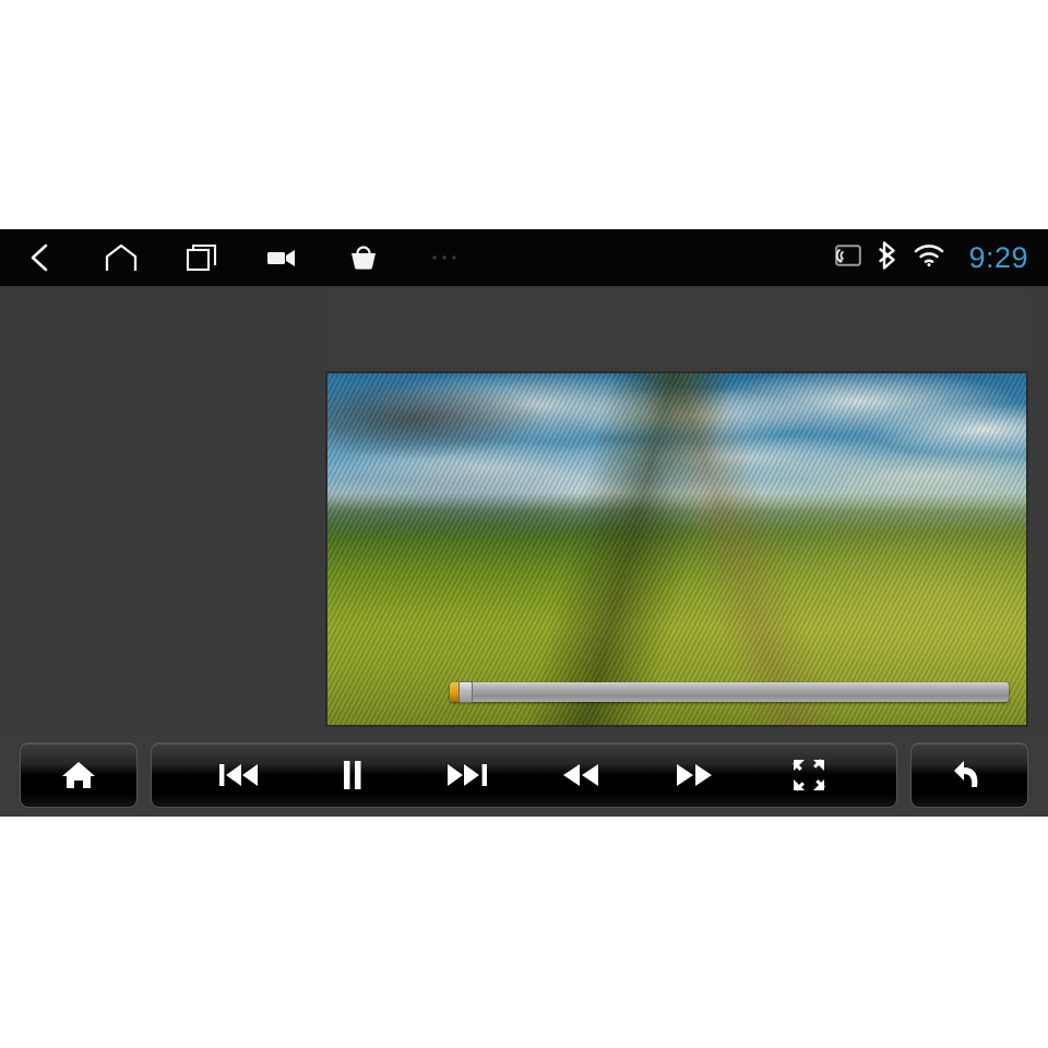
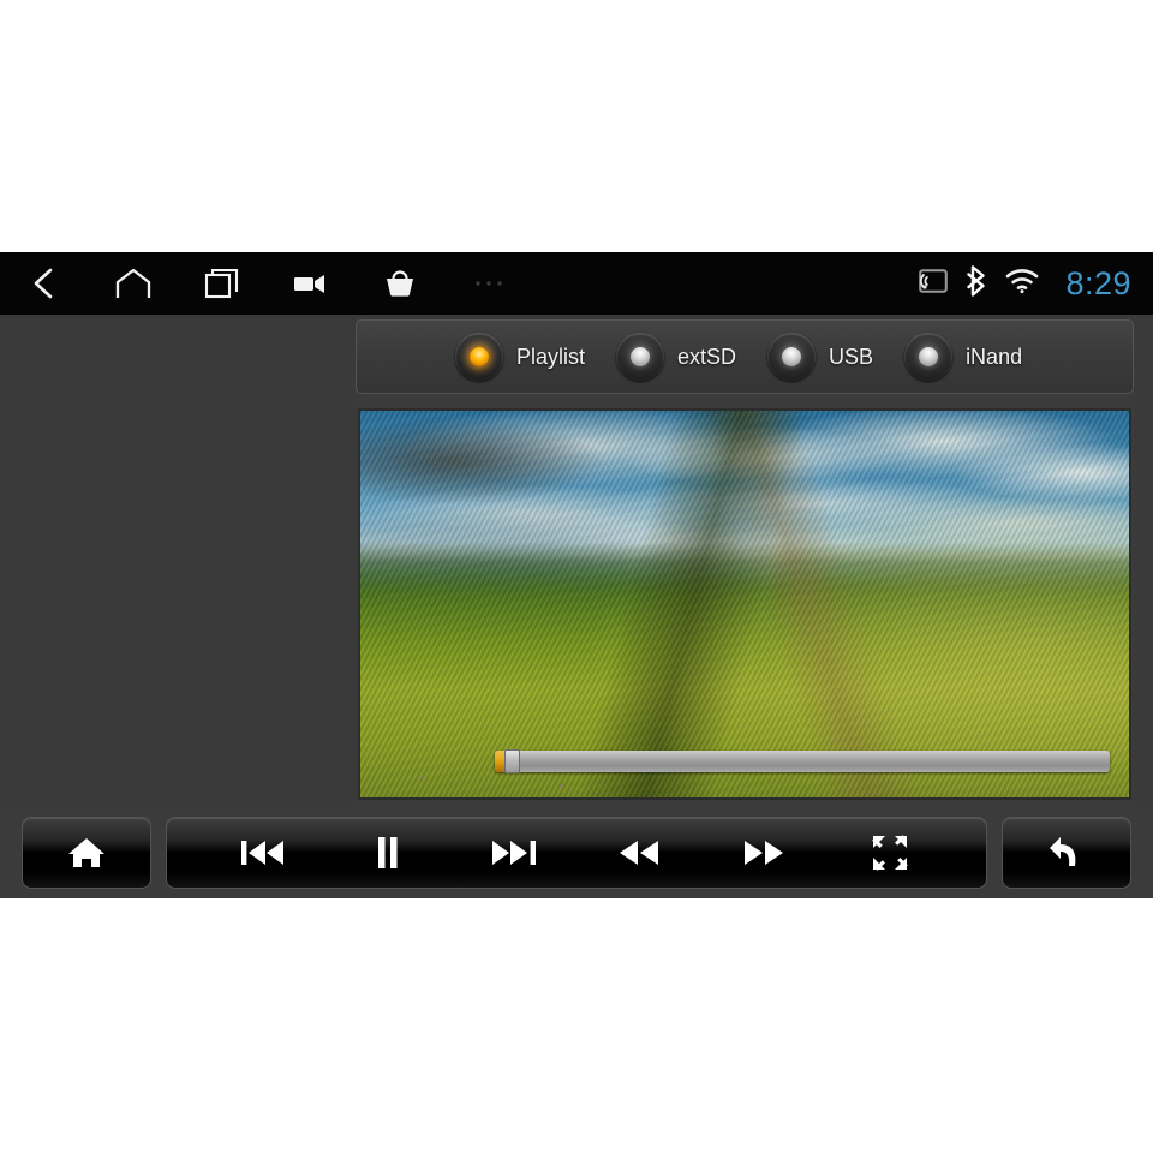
- 9:29
+ 8:29
+ Playlist
+ extSD
+ USB
+ iNand
